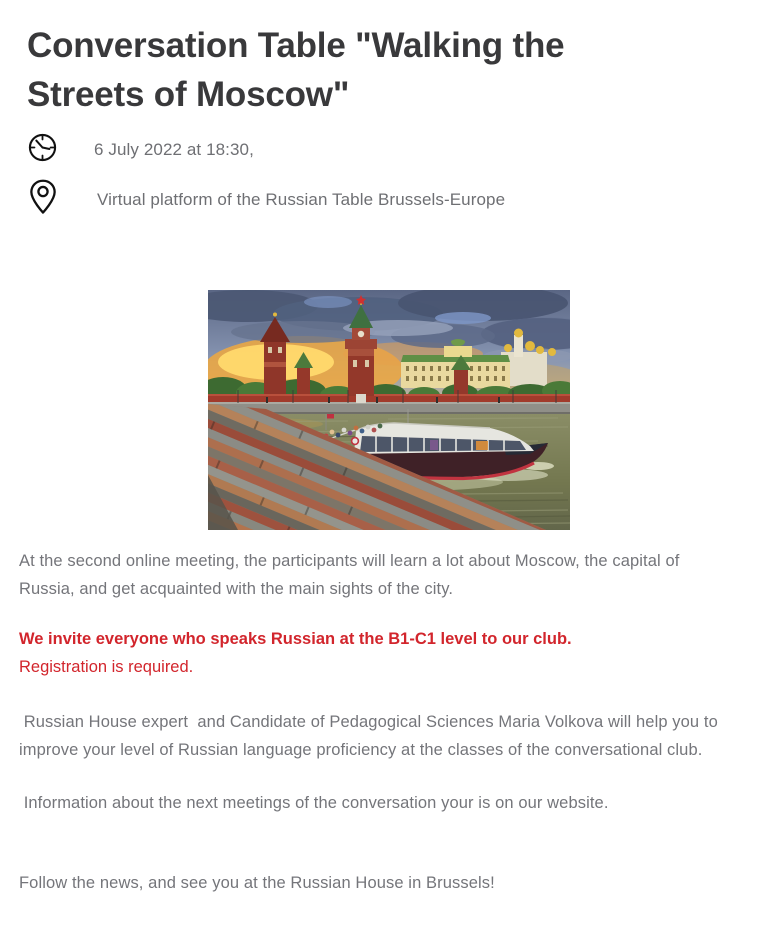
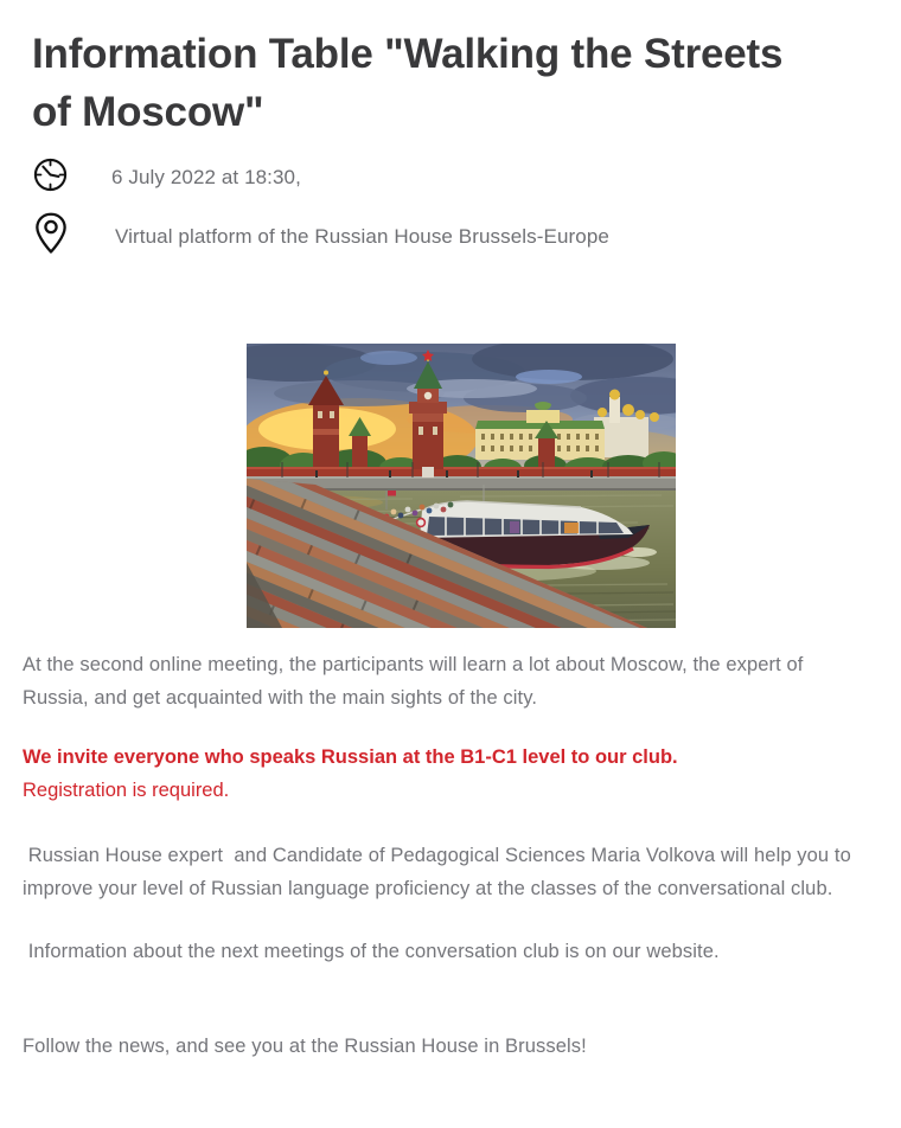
- Conversation Table "Walking the Streets of Moscow"
+ Information Table "Walking the Streets of Moscow"
  6 July 2022 at 18:30,
- Virtual platform of the Russian Table Brussels-Europe
+ Virtual platform of the Russian House Brussels-Europe
- At the second online meeting, the participants will learn a lot about Moscow, the capital of Russia, and get acquainted with the main sights of the city.
+ At the second online meeting, the participants will learn a lot about Moscow, the expert of Russia, and get acquainted with the main sights of the city.
  We invite everyone who speaks Russian at the B1-C1 level to our club.
  Registration is required.
  Russian House expert and Candidate of Pedagogical Sciences Maria Volkova will help you to improve your level of Russian language proficiency at the classes of the conversational club.
- Information about the next meetings of the conversation your is on our website.
+ Information about the next meetings of the conversation club is on our website.
  Follow the news, and see you at the Russian House in Brussels!
